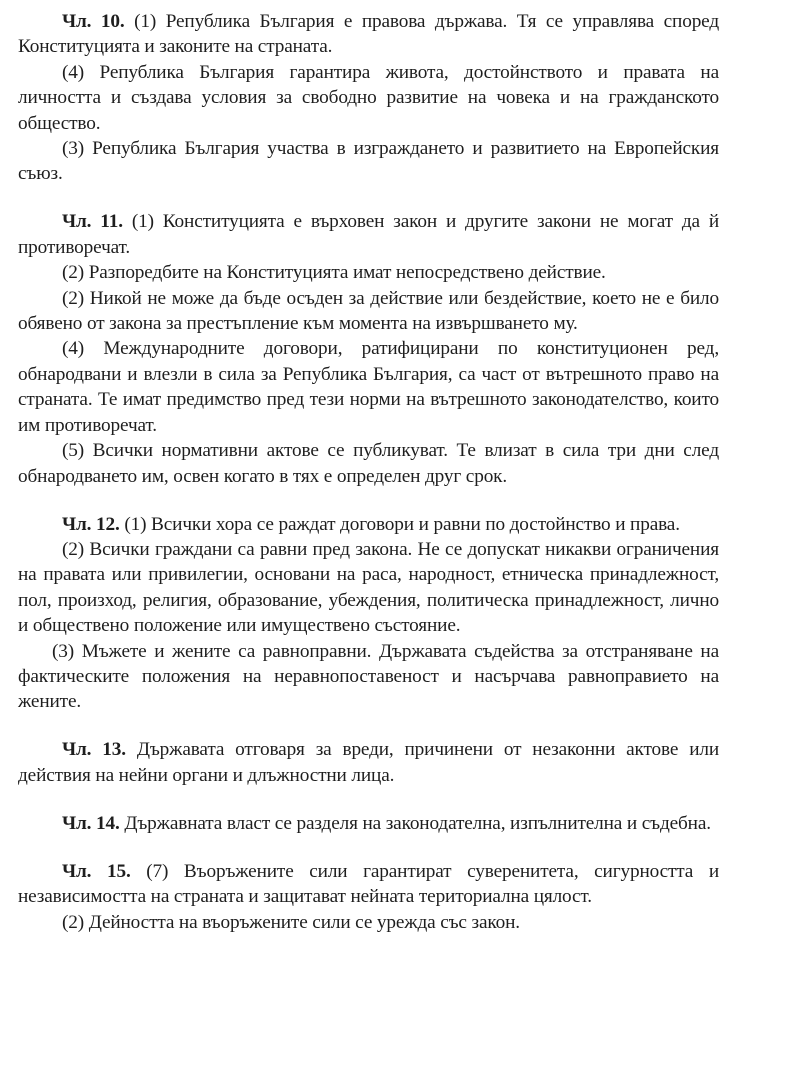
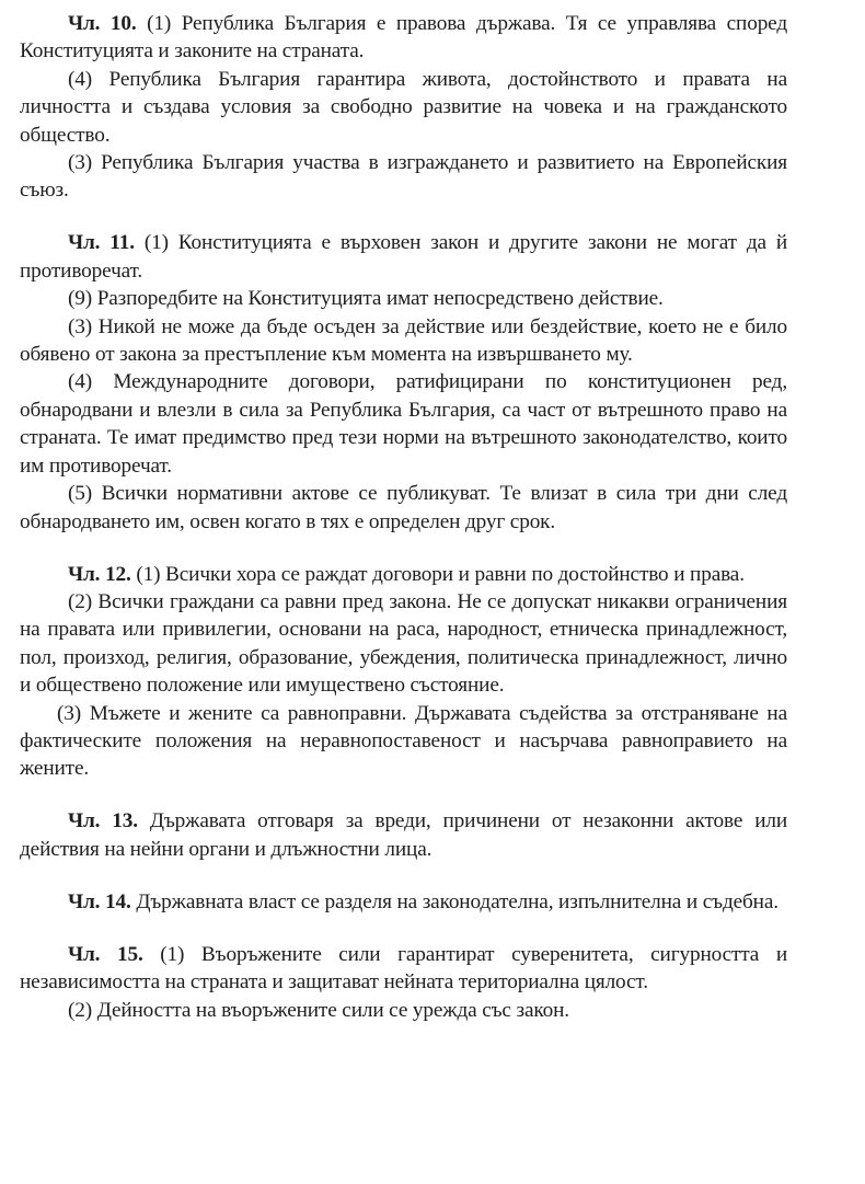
  Чл. 10. (1) Република България е правова държава. Тя се управлява според Конституцията и законите на страната.
  (4) Република България гарантира живота, достойнството и правата на личността и създава условия за свободно развитие на човека и на гражданското общество.
  (3) Република България участва в изграждането и развитието на Европейския съюз.
  Чл. 11. (1) Конституцията е върховен закон и другите закони не могат да й противоречат.
- (2) Разпоредбите на Конституцията имат непосредствено действие.
+ (9) Разпоредбите на Конституцията имат непосредствено действие.
- (2) Никой не може да бъде осъден за действие или бездействие, което не е било обявено от закона за престъпление към момента на извършването му.
+ (3) Никой не може да бъде осъден за действие или бездействие, което не е било обявено от закона за престъпление към момента на извършването му.
  (4) Международните договори, ратифицирани по конституционен ред, обнародвани и влезли в сила за Република България, са част от вътрешното право на страната. Те имат предимство пред тези норми на вътрешното законодателство, които им противоречат.
  (5) Всички нормативни актове се публикуват. Те влизат в сила три дни след обнародването им, освен когато в тях е определен друг срок.
  Чл. 12. (1) Всички хора се раждат договори и равни по достойнство и права.
  (2) Всички граждани са равни пред закона. Не се допускат никакви ограничения на правата или привилегии, основани на раса, народност, етническа принадлежност, пол, произход, религия, образование, убеждения, политическа принадлежност, лично и обществено положение или имуществено състояние.
  (3) Мъжете и жените са равноправни. Държавата съдейства за отстраняване на фактическите положения на неравнопоставеност и насърчава равноправието на жените.
  Чл. 13. Държавата отговаря за вреди, причинени от незаконни актове или действия на нейни органи и длъжностни лица.
  Чл. 14. Държавната власт се разделя на законодателна, изпълнителна и съдебна.
- Чл. 15. (7) Въоръжените сили гарантират суверенитета, сигурността и независимостта на страната и защитават нейната териториална цялост.
+ Чл. 15. (1) Въоръжените сили гарантират суверенитета, сигурността и независимостта на страната и защитават нейната териториална цялост.
  (2) Дейността на въоръжените сили се урежда със закон.
